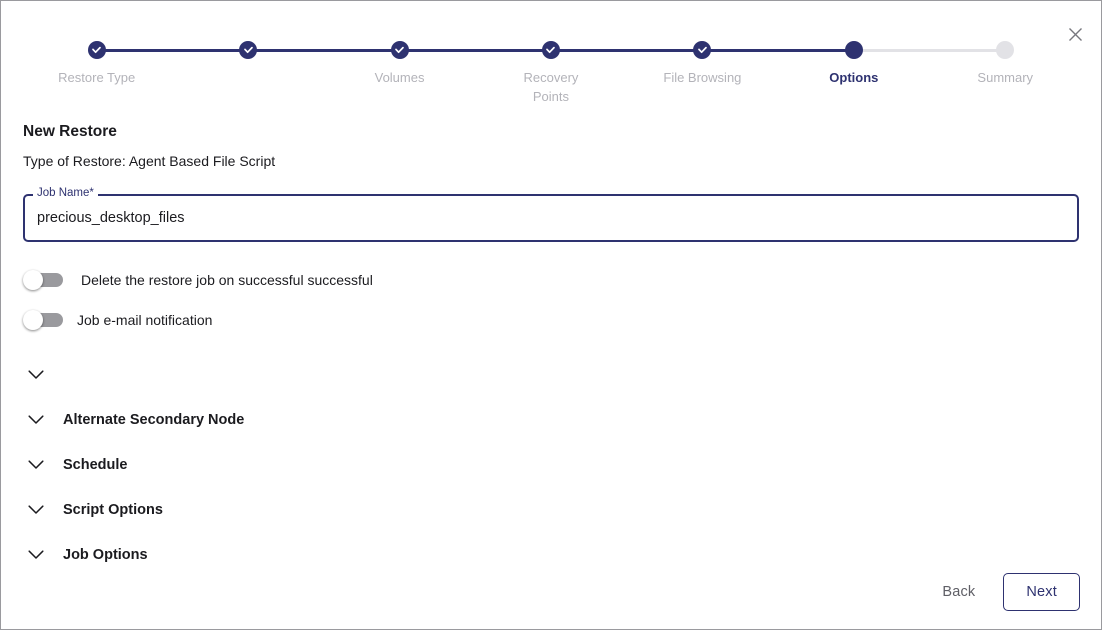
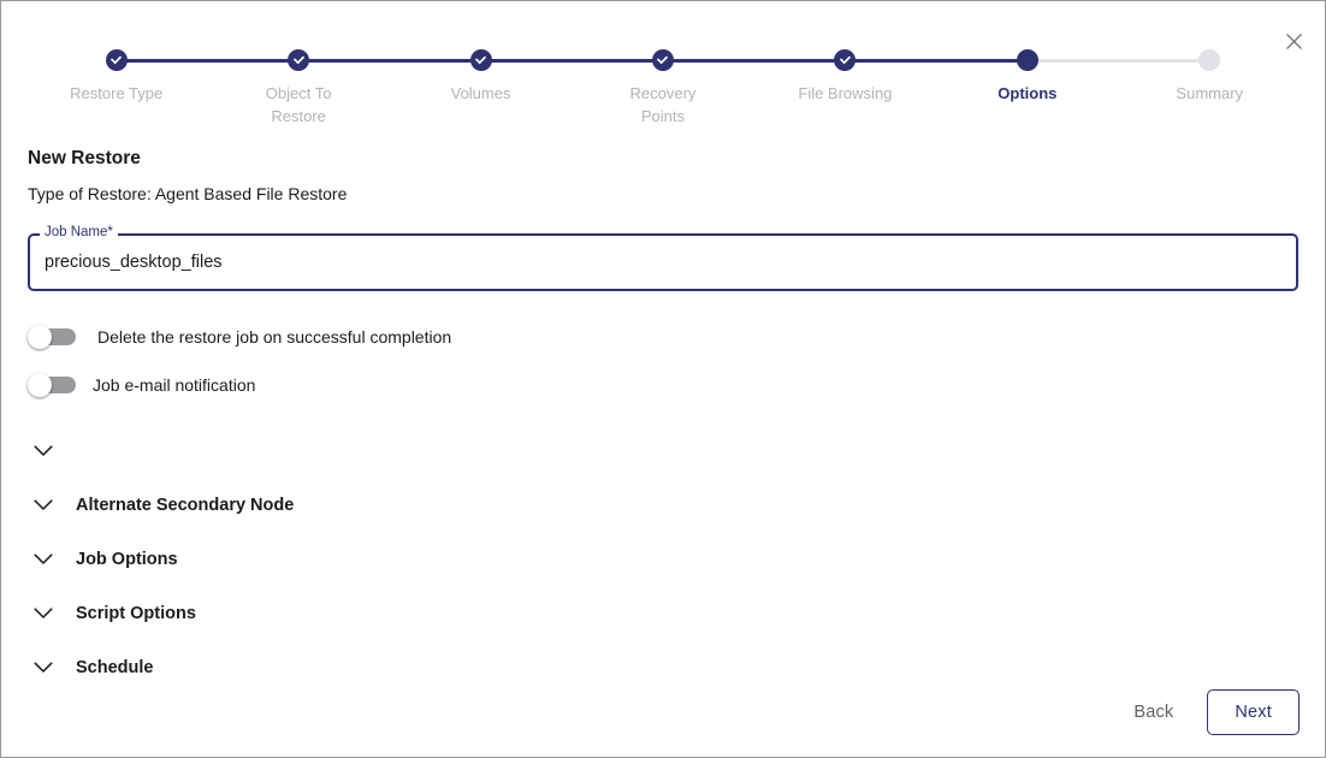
  Restore Type
+ Object To Restore
  Volumes
  Recovery Points
  File Browsing
  Options
  Summary
  New Restore
- Type of Restore: Agent Based File Script
+ Type of Restore: Agent Based File Restore
  precious_desktop_files
  Job Name*
- Delete the restore job on successful successful
+ Delete the restore job on successful completion
  Job e-mail notification
  Alternate Secondary Node
- Schedule
+ Job Options
  Script Options
- Job Options
+ Schedule
  Back
  Next
